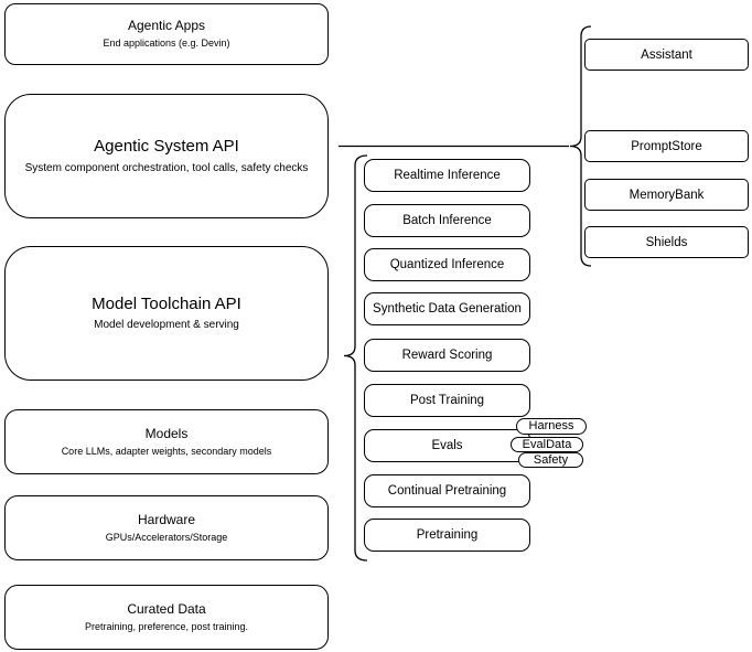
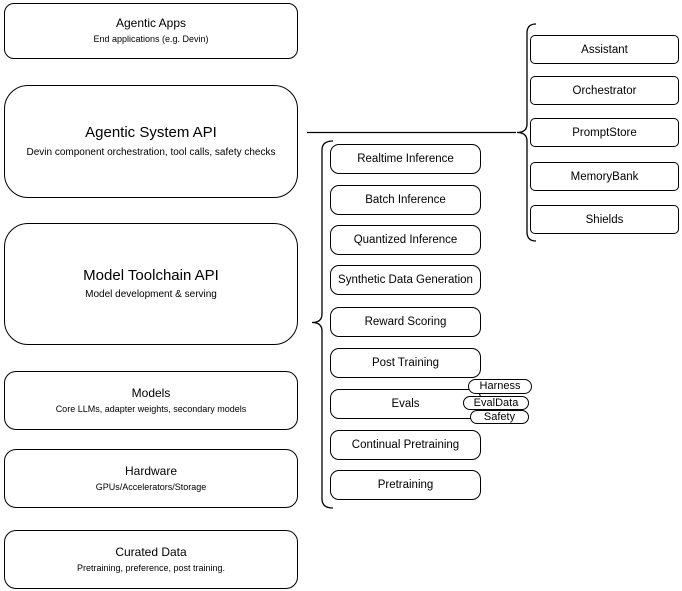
  Agentic Apps
  End applications (e.g. Devin)
  Agentic System API
- System component orchestration, tool calls, safety checks
+ Devin component orchestration, tool calls, safety checks
  Model Toolchain API
  Model development & serving
  Models
  Core LLMs, adapter weights, secondary models
  Hardware
  GPUs/Accelerators/Storage
  Curated Data
  Pretraining, preference, post training.
  Realtime Inference
  Batch Inference
  Quantized Inference
  Synthetic Data Generation
  Reward Scoring
  Post Training
  Evals
  Continual Pretraining
  Pretraining
  Harness
  EvalData
  Safety
  Assistant
+ Orchestrator
  PromptStore
  MemoryBank
  Shields
